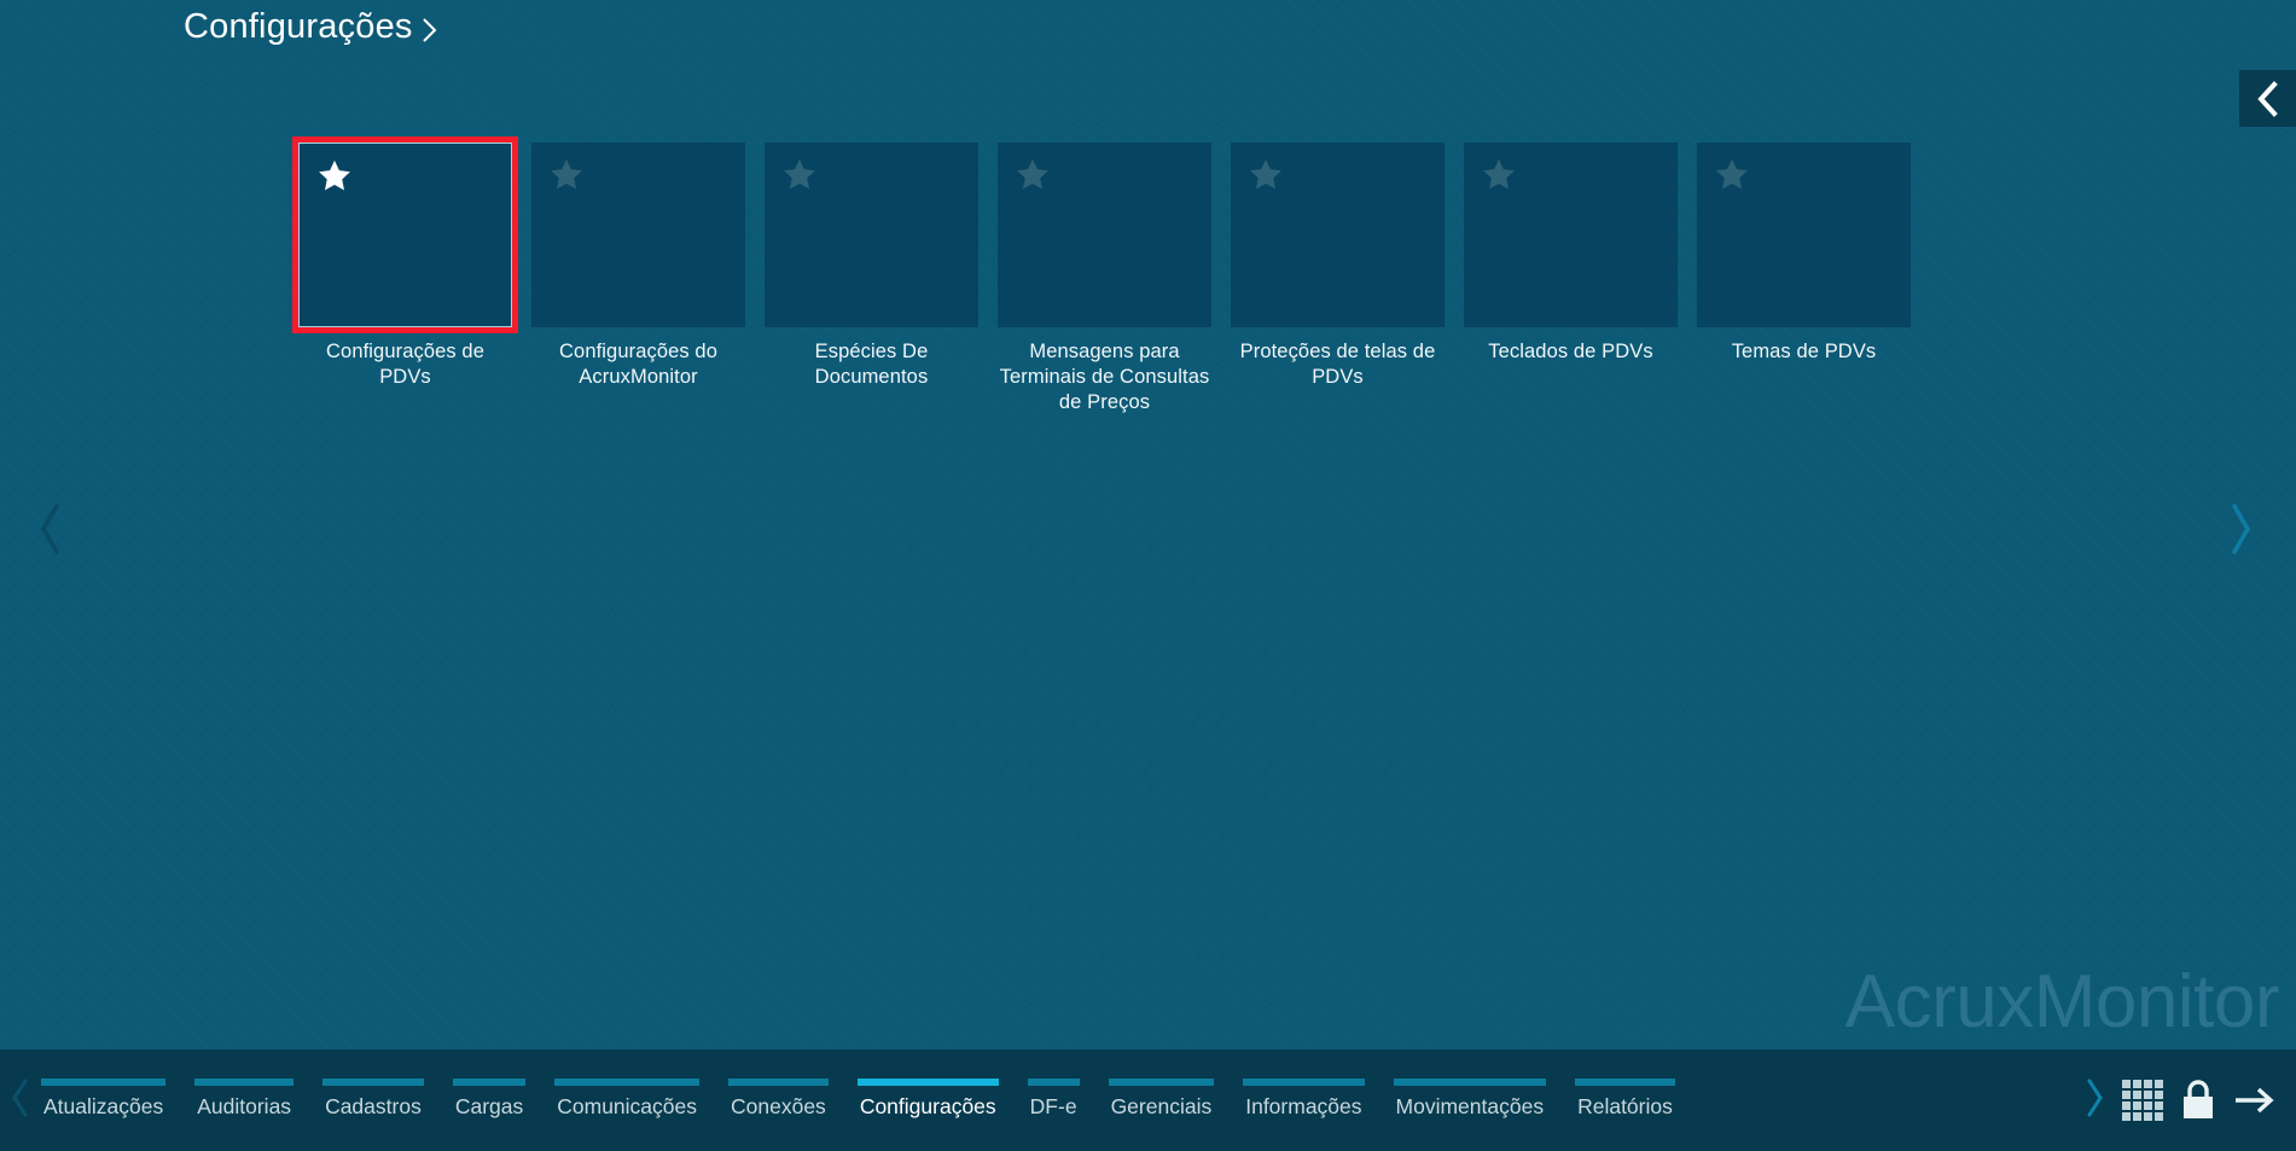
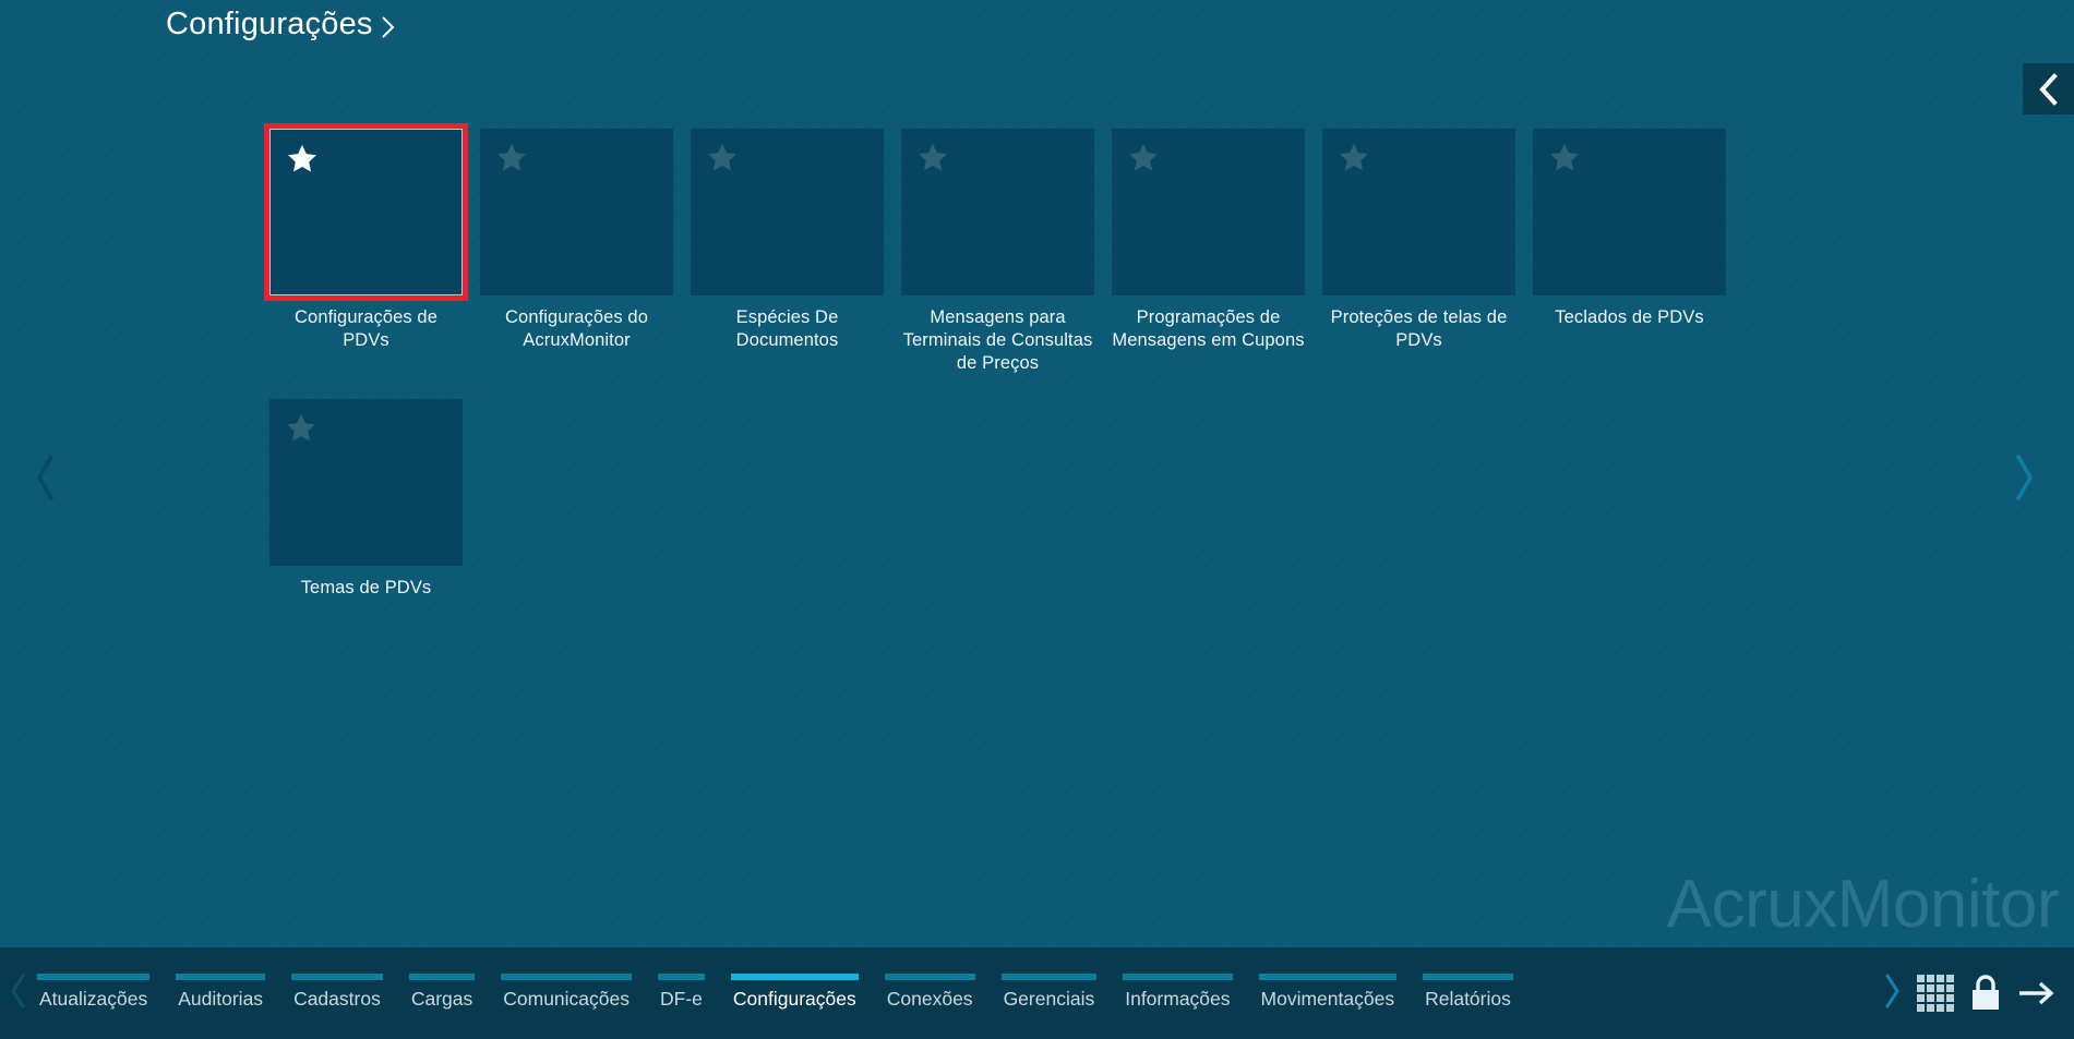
  Configurações
  Configurações de PDVs
  Configurações do AcruxMonitor
  Espécies De Documentos
  Mensagens para Terminais de Consultas de Preços
+ Programações de Mensagens em Cupons
  Proteções de telas de PDVs
  Teclados de PDVs
  Temas de PDVs
  AcruxMonitor
  Atualizações
  Auditorias
  Cadastros
  Cargas
  Comunicações
- Conexões
+ DF-e
  Configurações
- DF-e
+ Conexões
  Gerenciais
  Informações
  Movimentações
  Relatórios
